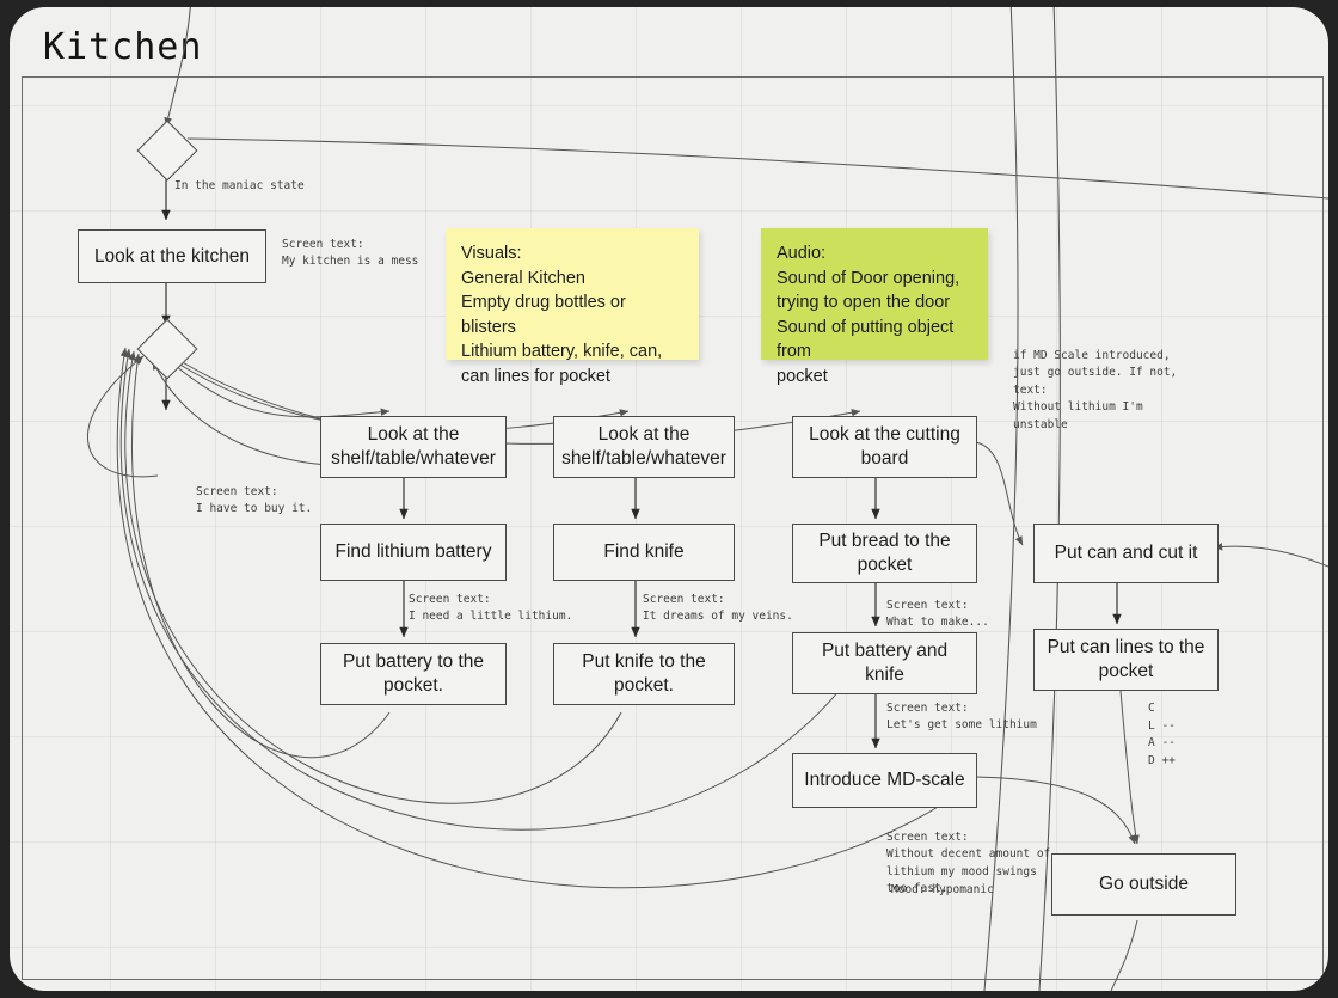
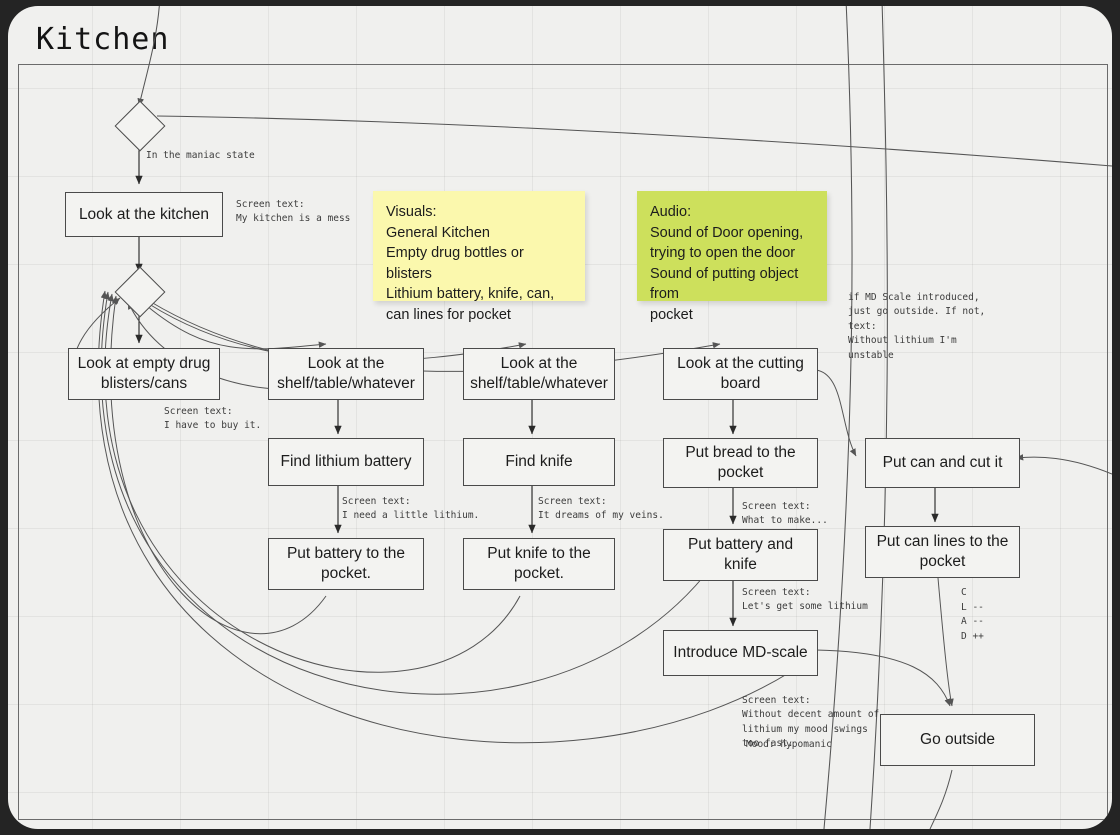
  Kitchen
  Look at the kitchen
+ Look at empty drug blisters/cans
  Look at the shelf/table/whatever
  Look at the shelf/table/whatever
  Look at the cutting board
  Find lithium battery
  Find knife
  Put bread to the pocket
  Put can and cut it
  Put battery to the pocket.
  Put knife to the pocket.
  Put battery and knife
  Put can lines to the pocket
  Introduce MD-scale
  Go outside
  Visuals:
  General Kitchen
  Empty drug bottles or blisters
  Lithium battery, knife, can,
  can lines for pocket
  Audio:
  Sound of Door opening,
  trying to open the door
  Sound of putting object from
  pocket
  In the maniac state
  Screen text:
  My kitchen is a mess
  Screen text:
  I have to buy it.
  Screen text:
  I need a little lithium.
  Screen text:
  It dreams of my veins.
  Screen text:
  What to make...
  Screen text:
  Let's get some lithium
  if MD Scale introduced,
  just go outside. If not,
  text:
  Without lithium I'm
  unstable
  Screen text:
  Without decent amount of
  lithium my mood swings
  too fast.
  Mood: hypomanic
  C
  L --
  A --
  D ++
